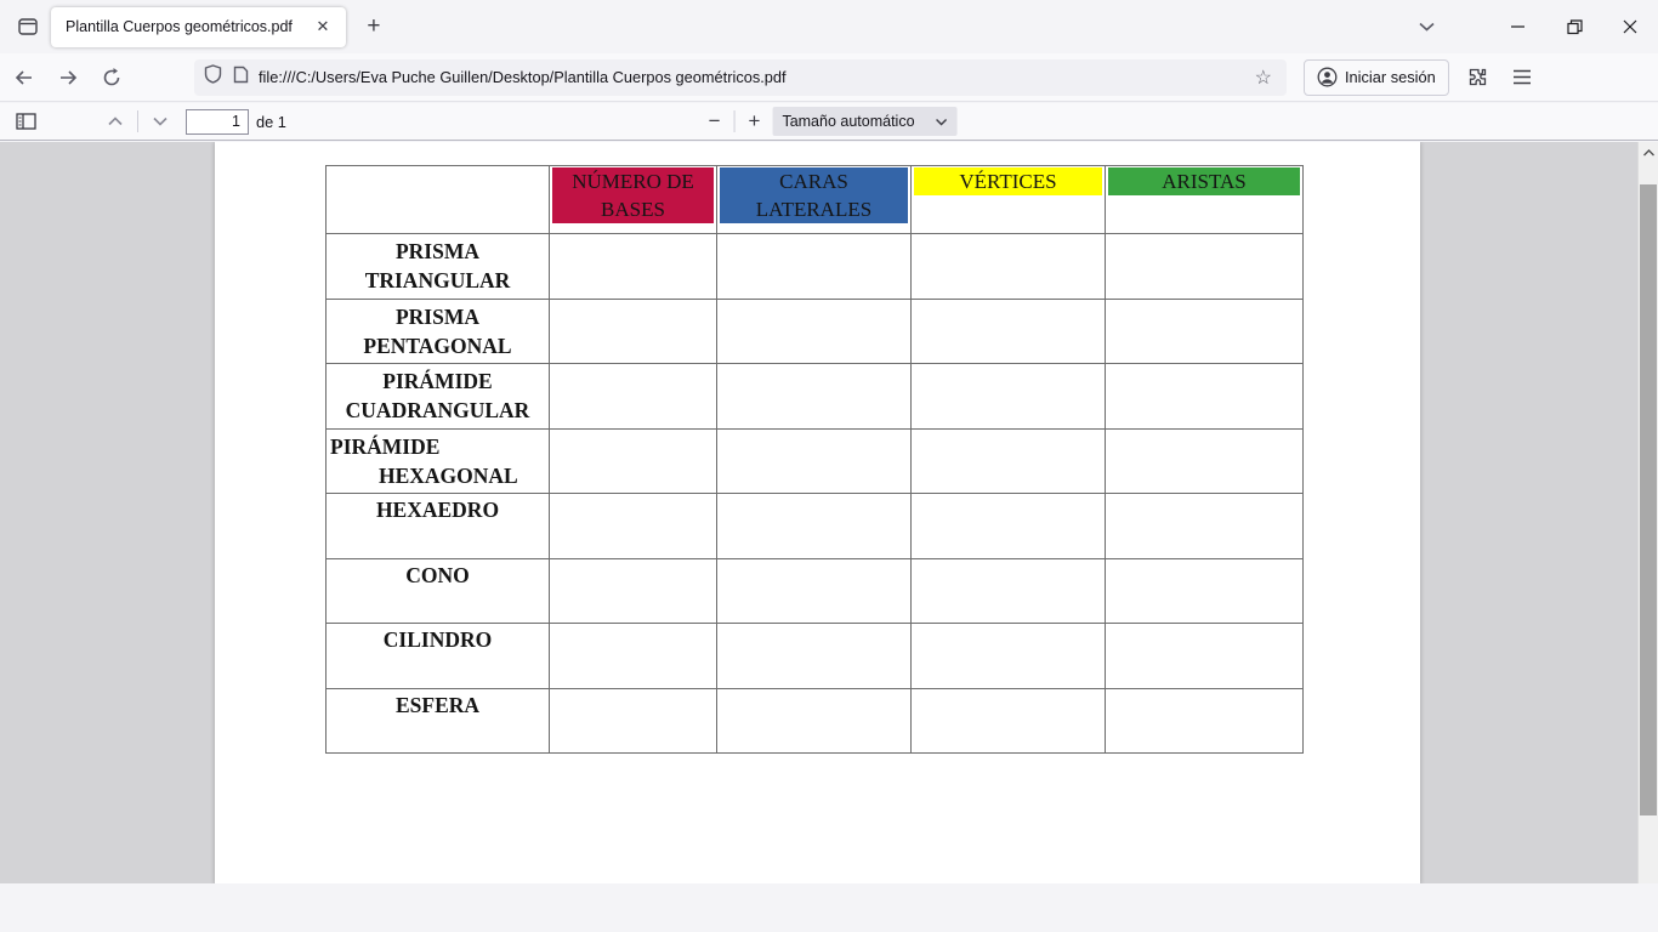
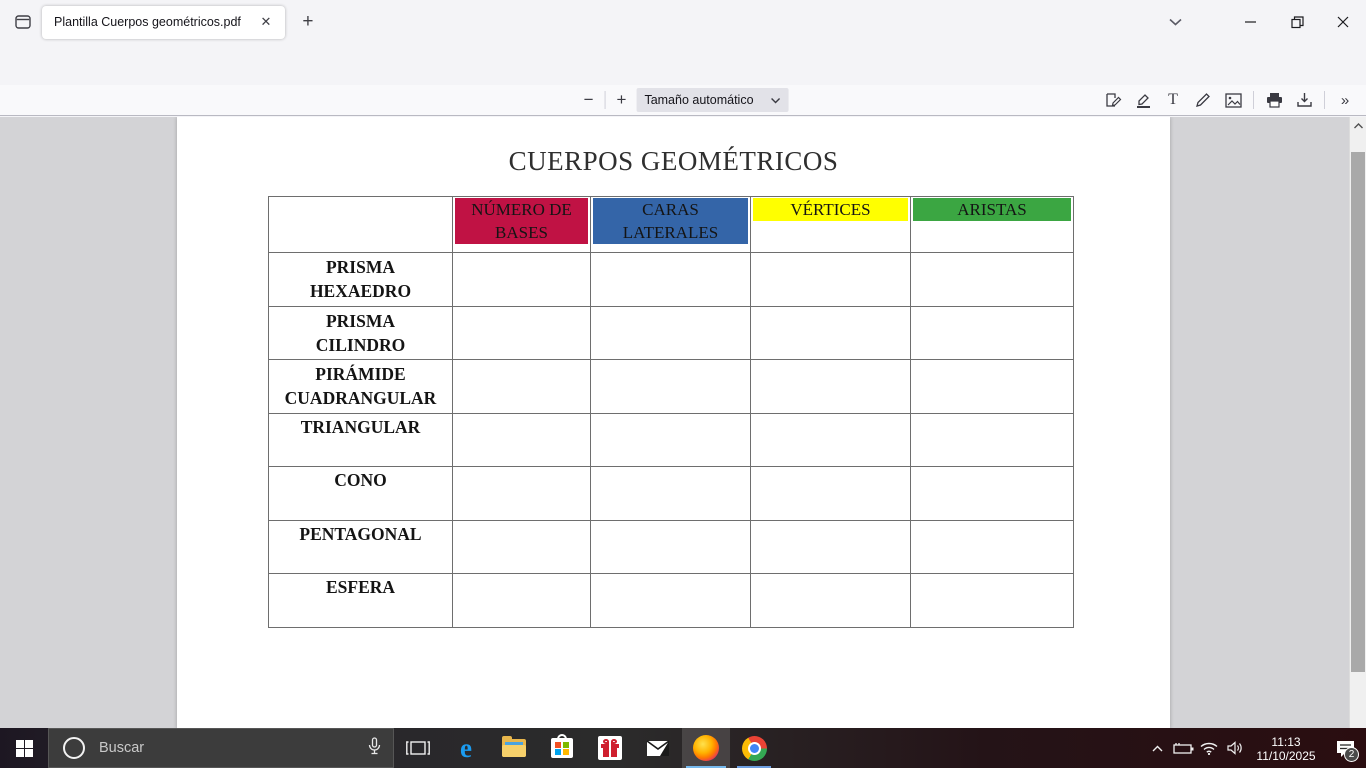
  Plantilla Cuerpos geométricos.pdf
  ✕
  +
- file:///C:/Users/Eva Puche Guillen/Desktop/Plantilla Cuerpos geométricos.pdf
- ☆
- Iniciar sesión
- 1
- de 1
  −
  +
  Tamaño automático
+ T
+ »
+ CUERPOS GEOMÉTRICOS
  	NÚMERO DEBASES	CARASLATERALES	VÉRTICES	ARISTAS
- PRISMATRIANGULAR
+ PRISMAHEXAEDRO
- PRISMAPENTAGONAL
+ PRISMACILINDRO
  PIRÁMIDECUADRANGULAR
- PIRÁMIDEHEXAGONAL
- HEXAEDRO
+ TRIANGULAR
  CONO
- CILINDRO
+ PENTAGONAL
  ESFERA
+ Buscar
+ e
+ 11:13
+ 11/10/2025
+ 2
